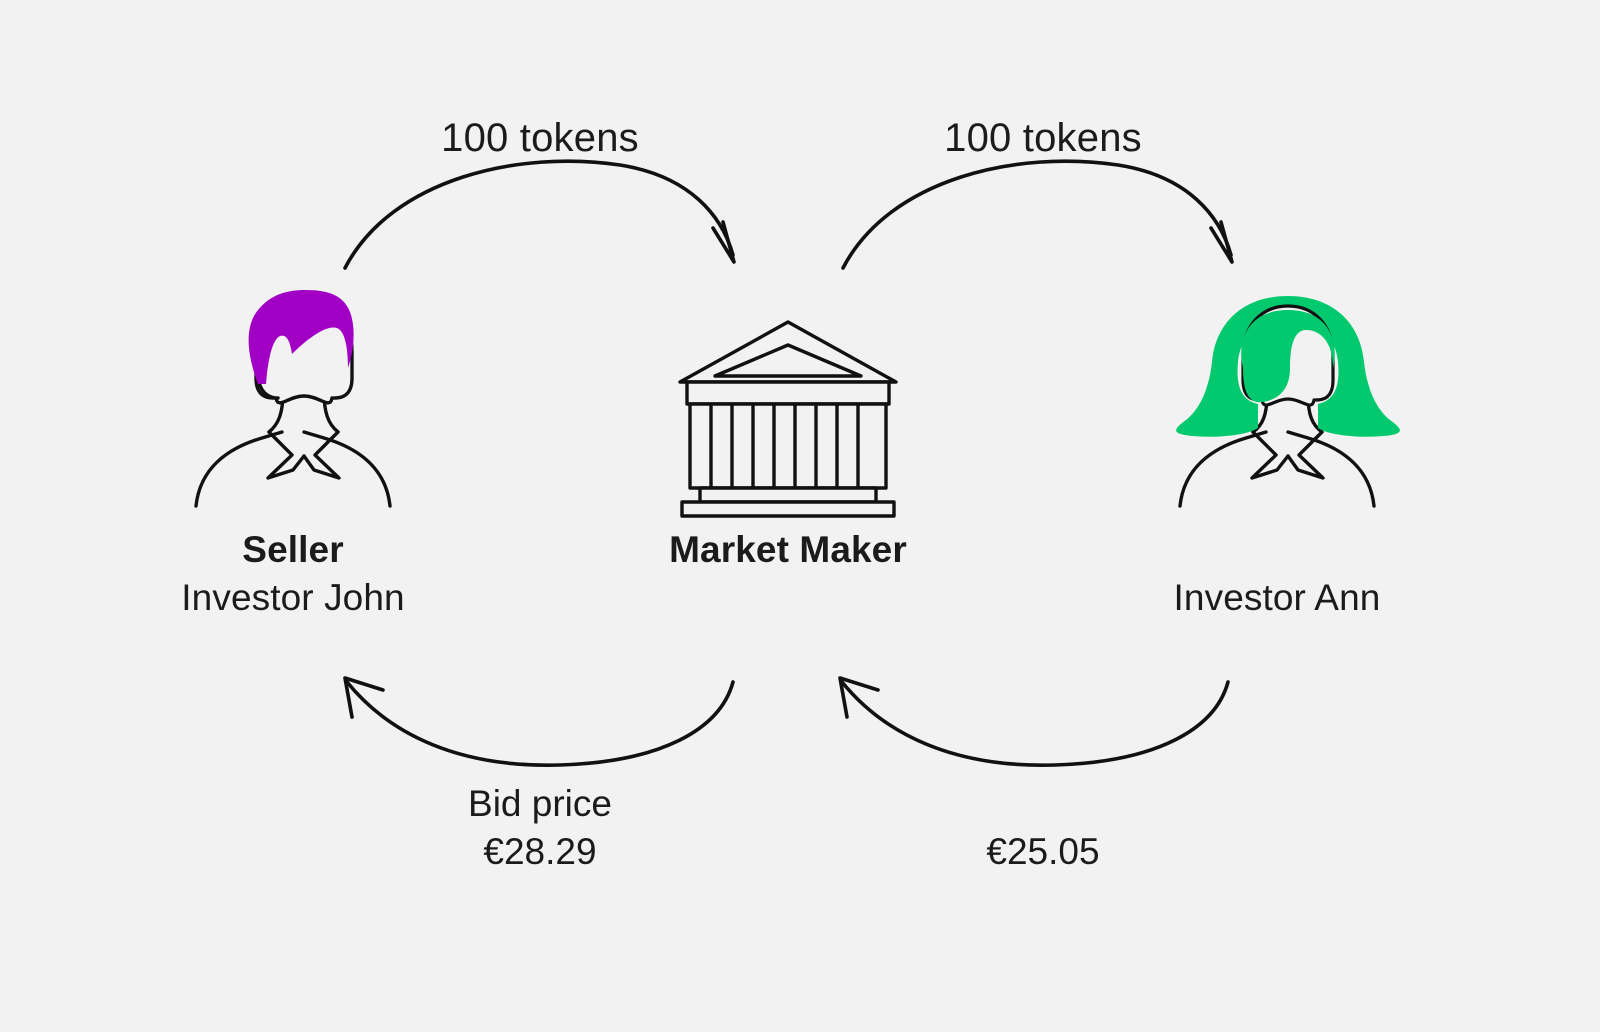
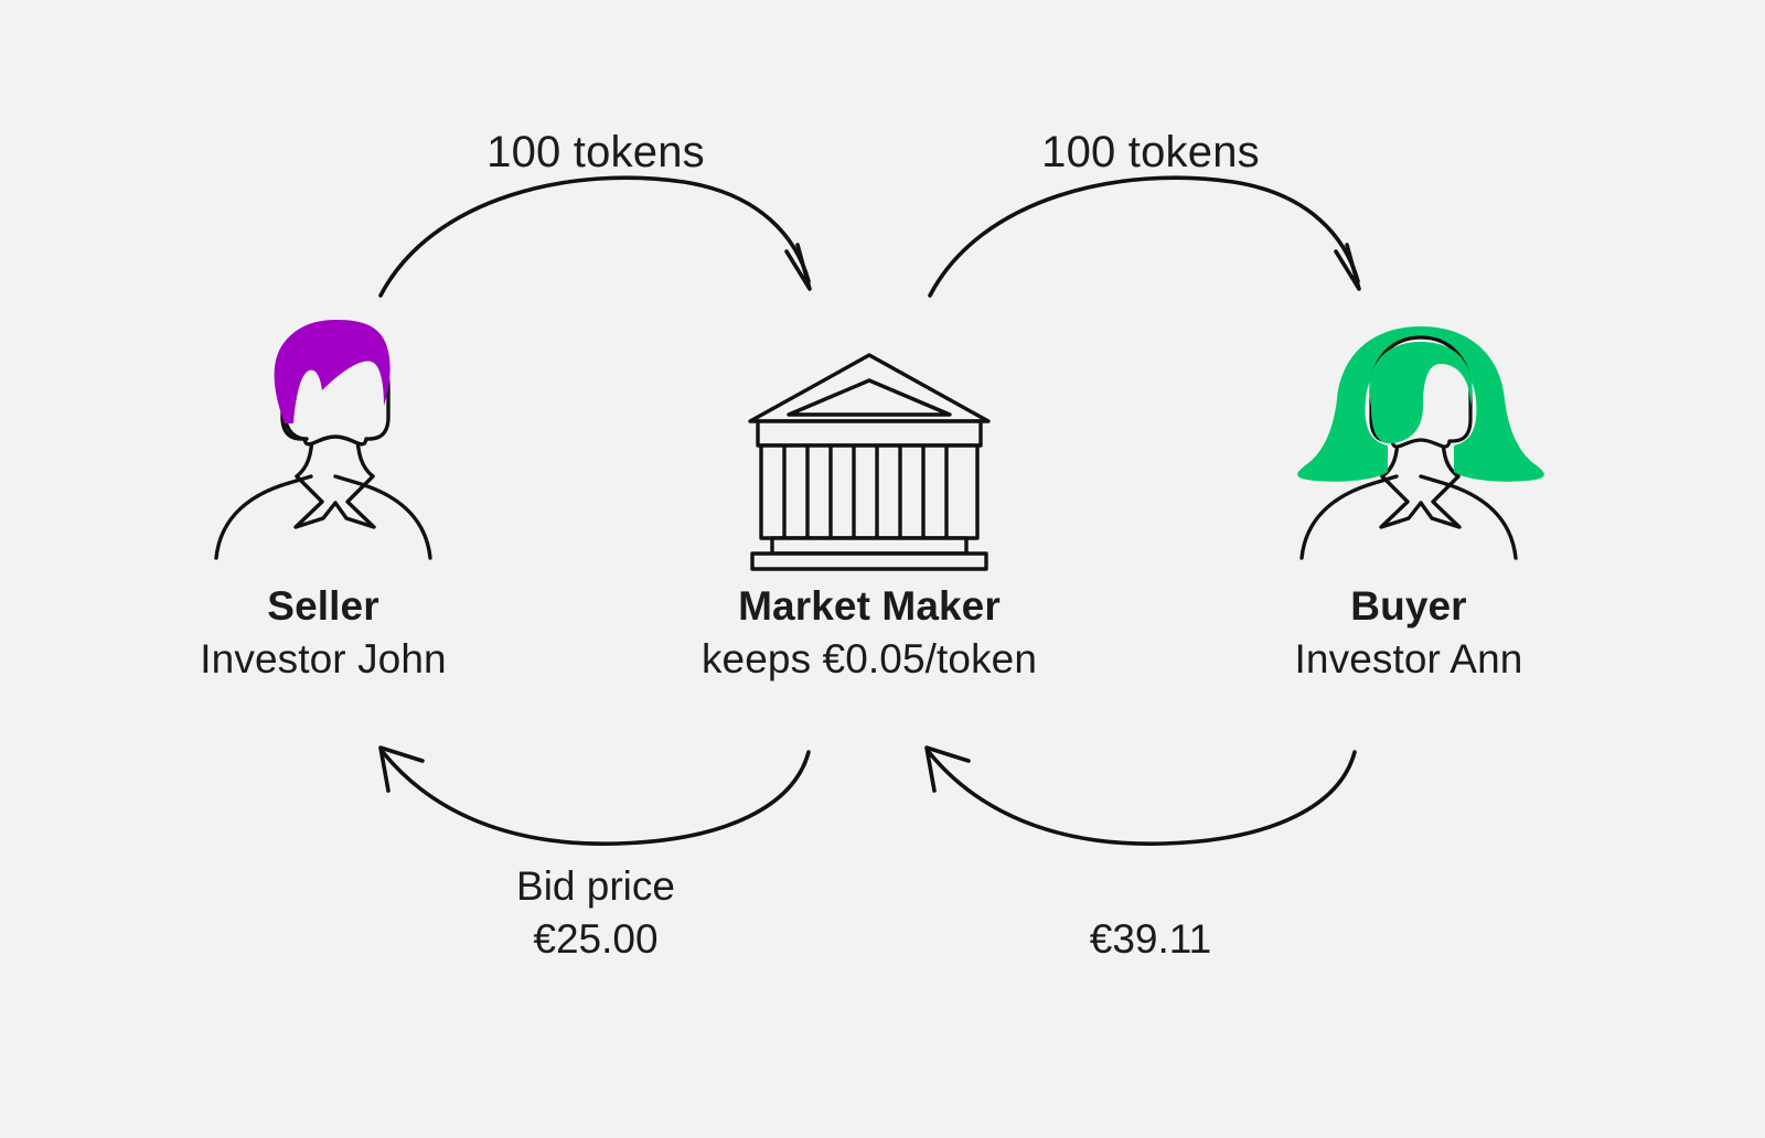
  100 tokens
  100 tokens
  Seller
  Investor John
  Market Maker
+ keeps €0.05/token
+ Buyer
  Investor Ann
  Bid price
- €28.29
+ €25.00
- €25.05
+ €39.11
